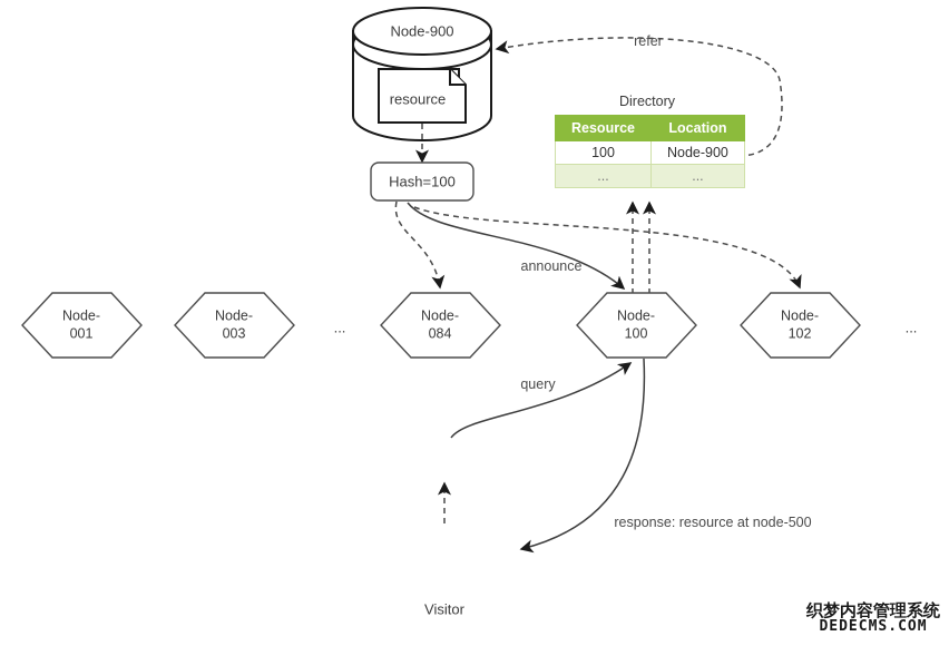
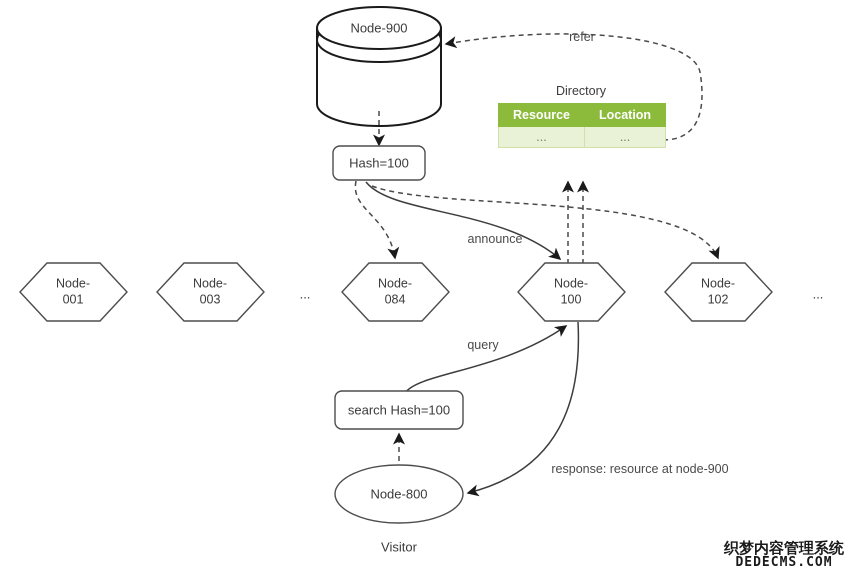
  Node-900
- resource
  Hash=100
  announce
  refer
  Node-
  001
  Node-
  003
  ...
  Node-
  084
  Node-
  100
  Node-
  102
  ...
  query
+ search Hash=100
+ Node-800
  Visitor
- response: resource at node-500
+ response: resource at node-900
  Directory
  Resource	Location
- 100	Node-900
  ...	...
  织梦内容管理系统
  DEDECMS.COM
